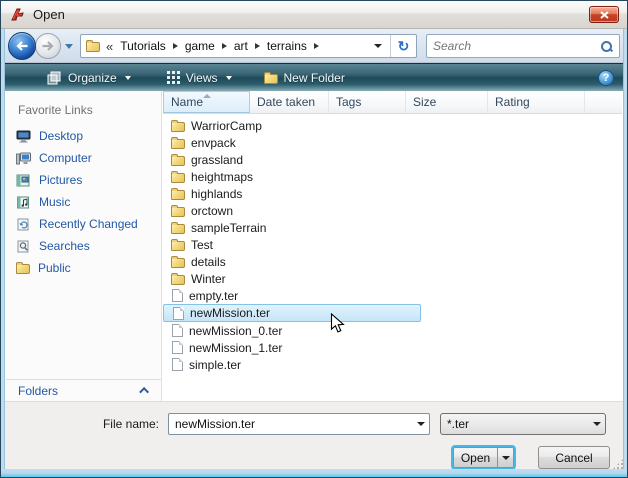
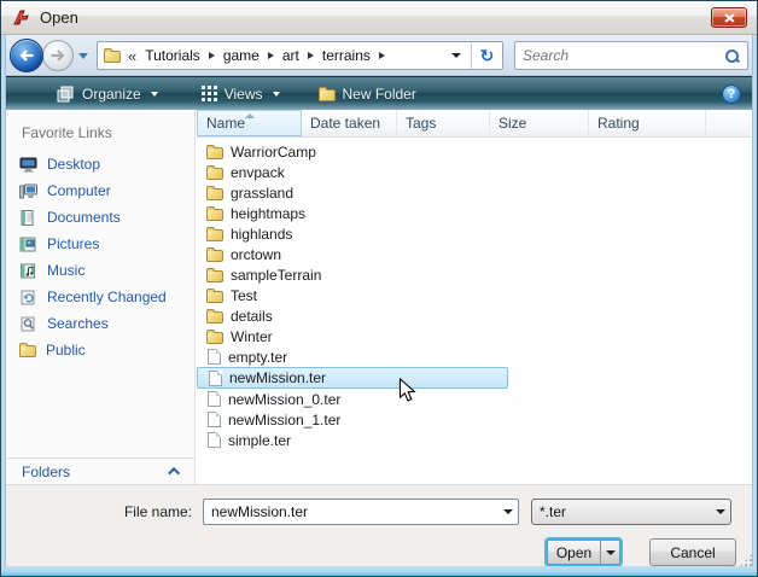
  Open
  «
  Tutorials
  game
  art
  terrains
  ↻
  Search
  Organize
  Views
  New Folder
  ?
  Favorite Links
  Desktop
  Computer
+ Documents
  Pictures
  Music
  Recently Changed
  Searches
  Public
  Folders
  Name
  Date taken
  Tags
  Size
  Rating
  WarriorCamp
  envpack
  grassland
  heightmaps
  highlands
  orctown
  sampleTerrain
  Test
  details
  Winter
  empty.ter
  newMission.ter
  newMission_0.ter
  newMission_1.ter
  simple.ter
  File name:
  newMission.ter
  *.ter
  Open
  Cancel
